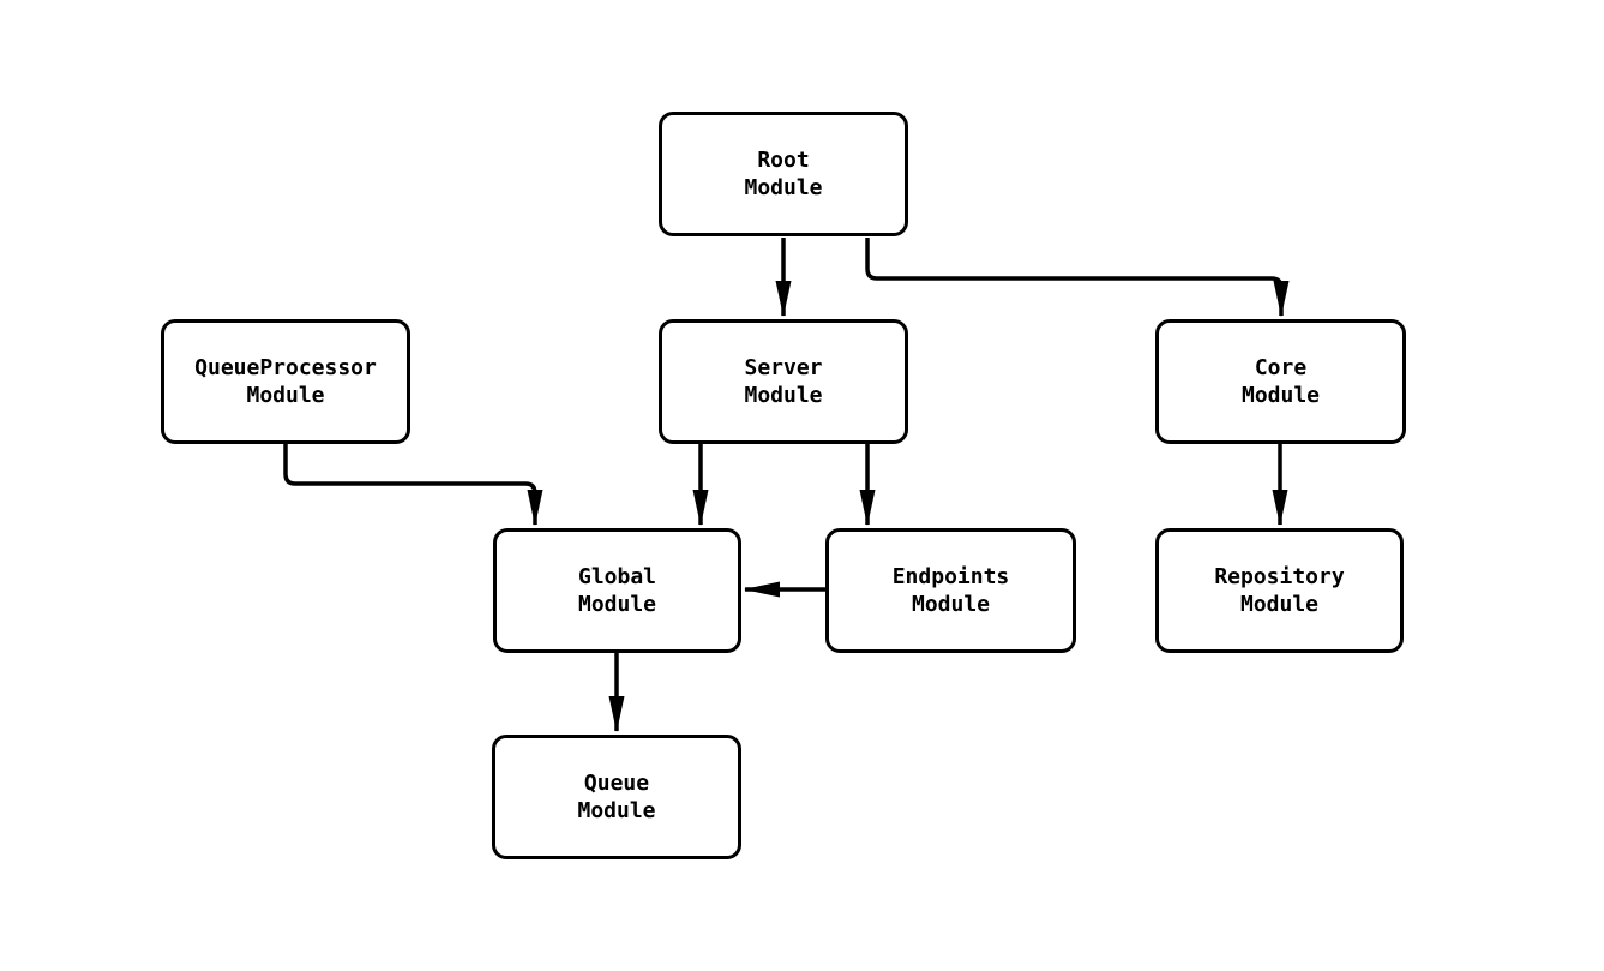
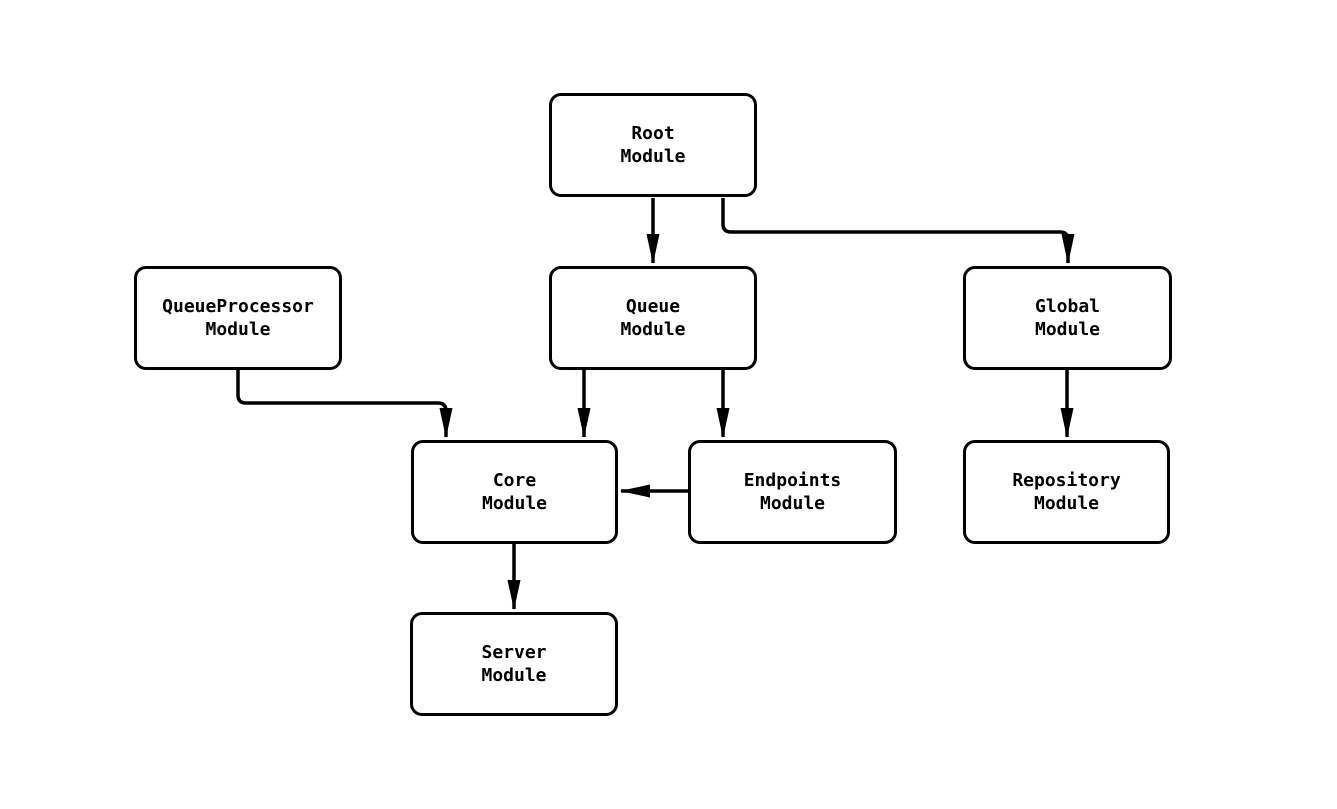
  Root
  Module
  QueueProcessor
  Module
- Server
+ Queue
  Module
- Core
+ Global
  Module
- Global
+ Core
  Module
  Endpoints
  Module
  Repository
  Module
- Queue
+ Server
  Module
